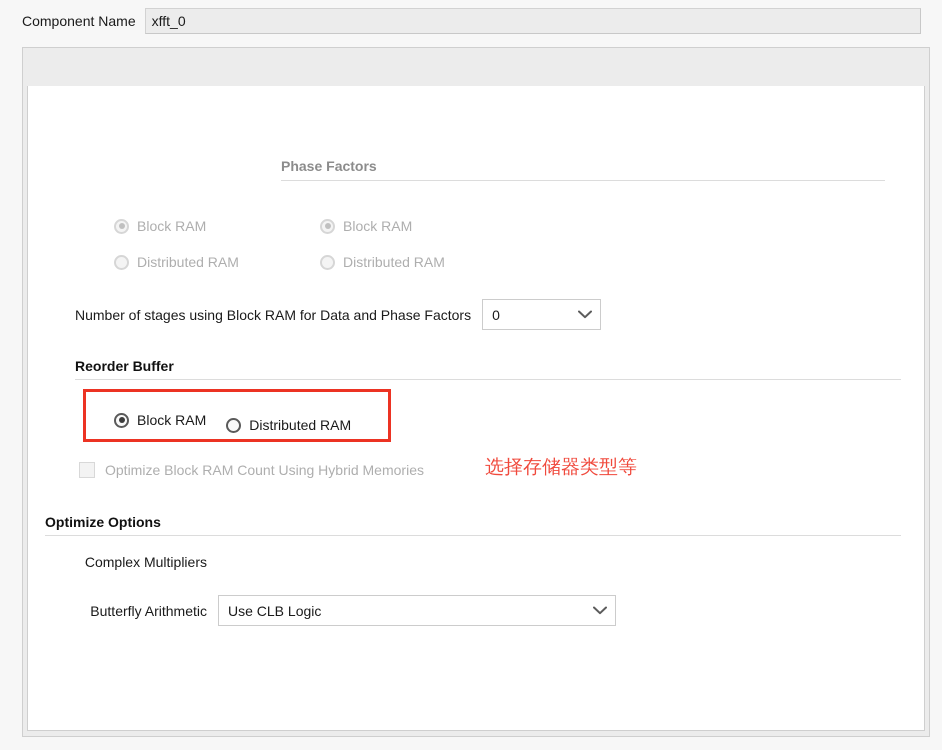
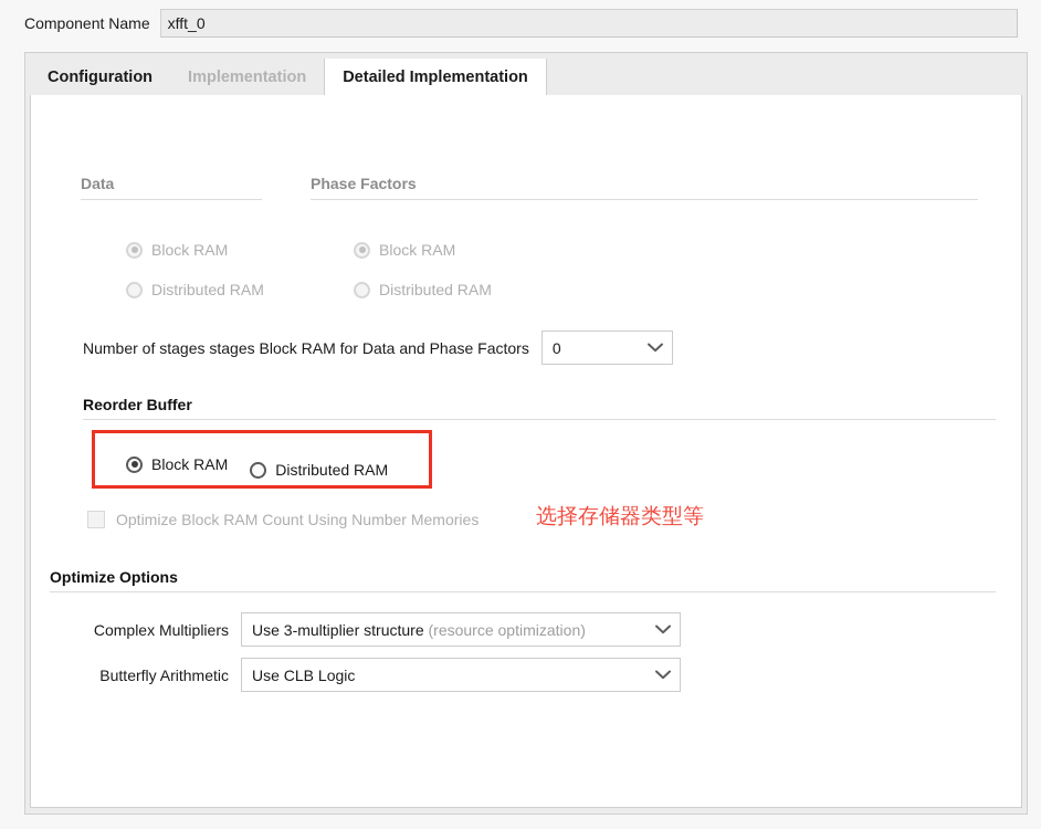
  Component Name
  xfft_0
+ Configuration
+ Implementation
+ Detailed Implementation
+ Data
  Block RAM
  Distributed RAM
  Phase Factors
  Block RAM
  Distributed RAM
- Number of stages using Block RAM for Data and Phase Factors
+ Number of stages stages Block RAM for Data and Phase Factors
  0
  Reorder Buffer
  Block RAM
  Distributed RAM
  选择存储器类型等
- Optimize Block RAM Count Using Hybrid Memories
+ Optimize Block RAM Count Using Number Memories
  Optimize Options
  Complex Multipliers
+ Use 3-multiplier structure (resource optimization)
  Butterfly Arithmetic
  Use CLB Logic
